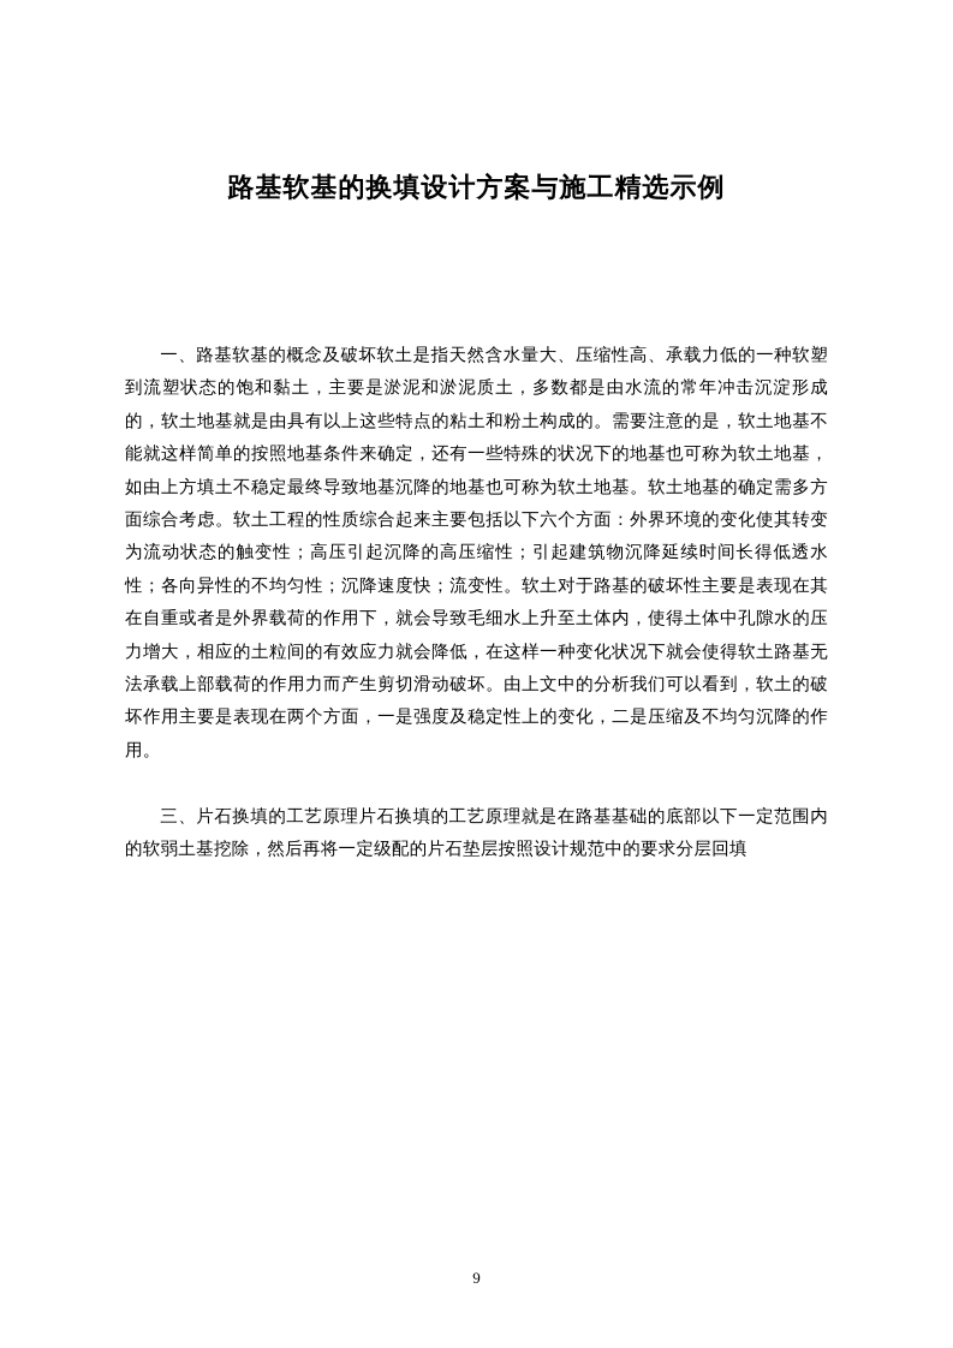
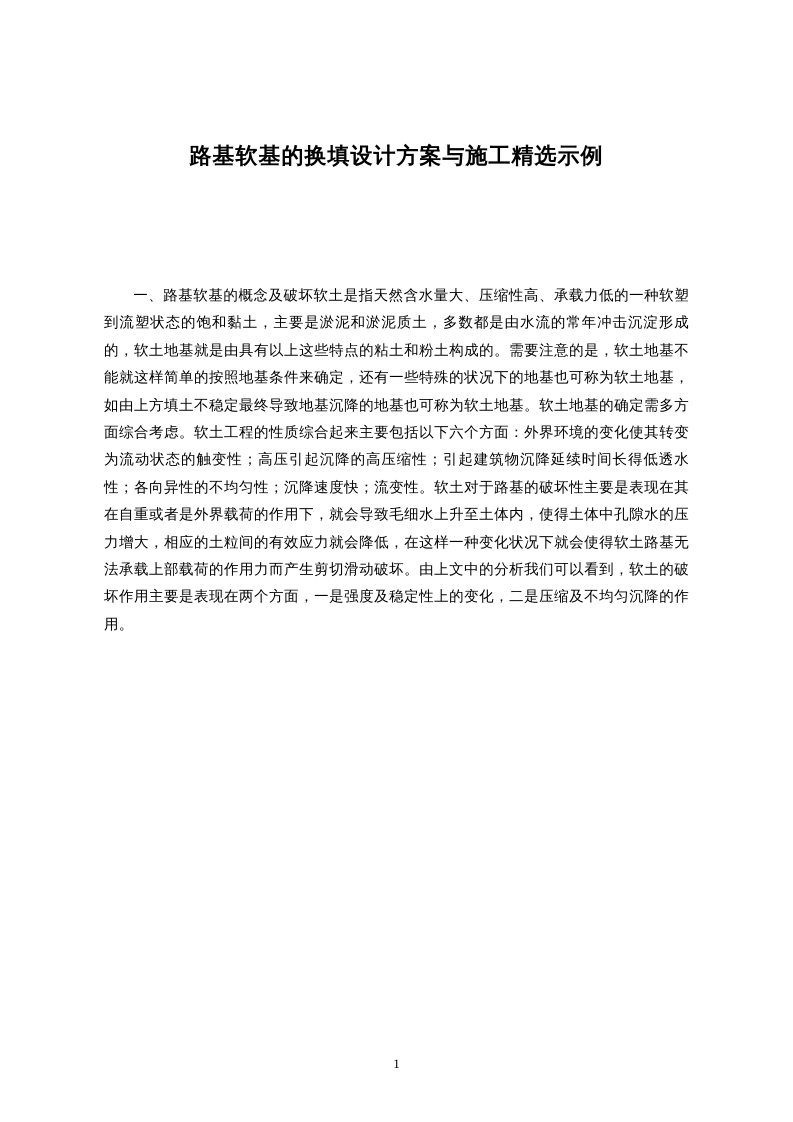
  路基软基的换填设计方案与施工精选示例
  一、路基软基的概念及破坏软土是指天然含水量大、压缩性高、承载力低的一种软塑到流塑状态的饱和黏土，主要是淤泥和淤泥质土，多数都是由水流的常年冲击沉淀形成的，软土地基就是由具有以上这些特点的粘土和粉土构成的。需要注意的是，软土地基不能就这样简单的按照地基条件来确定，还有一些特殊的状况下的地基也可称为软土地基，如由上方填土不稳定最终导致地基沉降的地基也可称为软土地基。软土地基的确定需多方面综合考虑。软土工程的性质综合起来主要包括以下六个方面：外界环境的变化使其转变为流动状态的触变性；高压引起沉降的高压缩性；引起建筑物沉降延续时间长得低透水性；各向异性的不均匀性；沉降速度快；流变性。软土对于路基的破坏性主要是表现在其在自重或者是外界载荷的作用下，就会导致毛细水上升至土体内，使得土体中孔隙水的压力增大，相应的土粒间的有效应力就会降低，在这样一种变化状况下就会使得软土路基无法承载上部载荷的作用力而产生剪切滑动破坏。由上文中的分析我们可以看到，软土的破坏作用主要是表现在两个方面，一是强度及稳定性上的变化，二是压缩及不均匀沉降的作用。
- 三、片石换填的工艺原理片石换填的工艺原理就是在路基基础的底部以下一定范围内的软弱土基挖除，然后再将一定级配的片石垫层按照设计规范中的要求分层回填
- 9
+ 1
